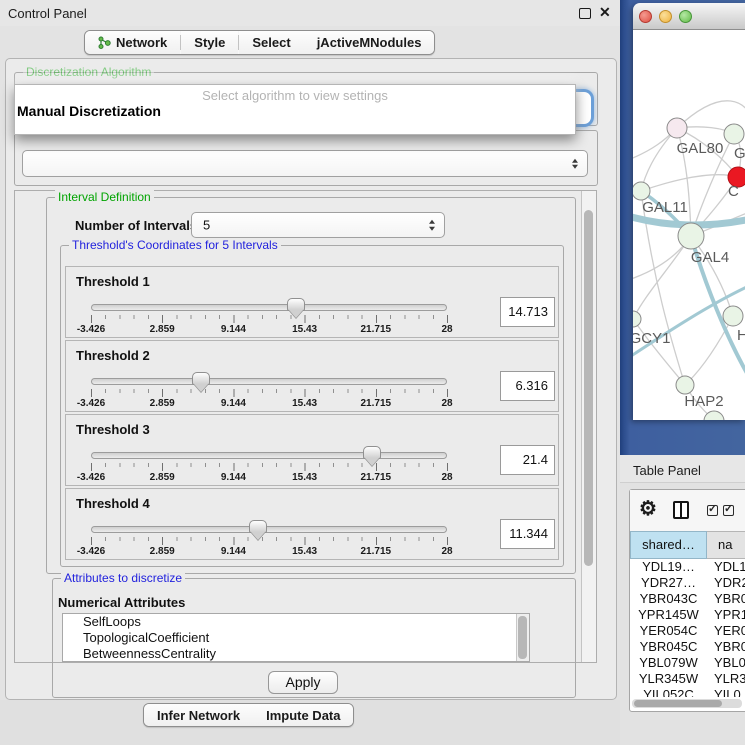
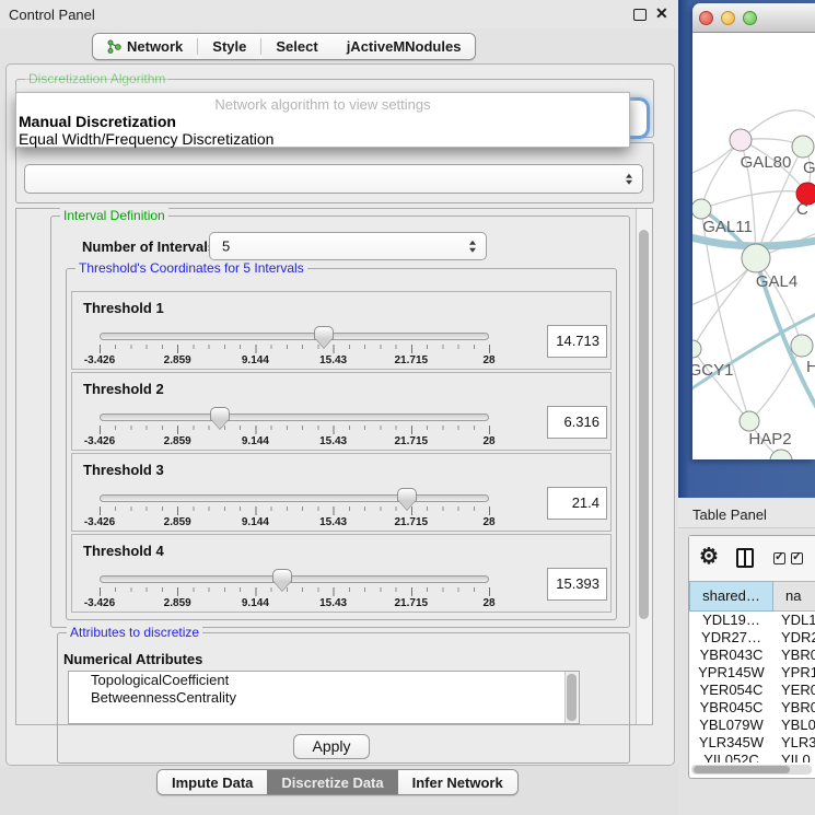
  Control Panel
  ✕
  Network
  Style
  Select
  jActiveMNodules
  Discretization Algorithm
  Interval Definition
  Number of Interval
  5
  Threshold's Coordinates for 5 Intervals
  Threshold 1
  -3.426
  2.859
  9.144
  15.43
  21.715
  28
  14.713
  Threshold 2
  -3.426
  2.859
  9.144
  15.43
  21.715
  28
  6.316
  Threshold 3
  -3.426
  2.859
  9.144
  15.43
  21.715
  28
  21.4
  Threshold 4
  -3.426
  2.859
  9.144
  15.43
  21.715
  28
- 11.344
+ 15.393
  Attributes to discretize
  Numerical Attributes
- SelfLoops
  TopologicalCoefficient
  BetweennessCentrality
  Apply
- Infer Network
+ Impute Data
+ Discretize Data
- Impute Data
+ Infer Network
  GAL80
  C
  GAL11
  GAL4
  GCY1
  H
  HAP2
  Table Panel
  ⚙
  shared…
  na
  YDL19…
  YDL1
  YDR27…
  YDR
  YBR043C
  YBR0
  YPR145W
  YPR1
  YER054C
  YER0
  YBR045C
  YBR0
  YBL079W
  YBL0
  YLR345W
  YLR3
  YIL052C
  YIL0
- Select algorithm to view settings
+ Network algorithm to view settings
  Manual Discretization
+ Equal Width/Frequency Discretization
